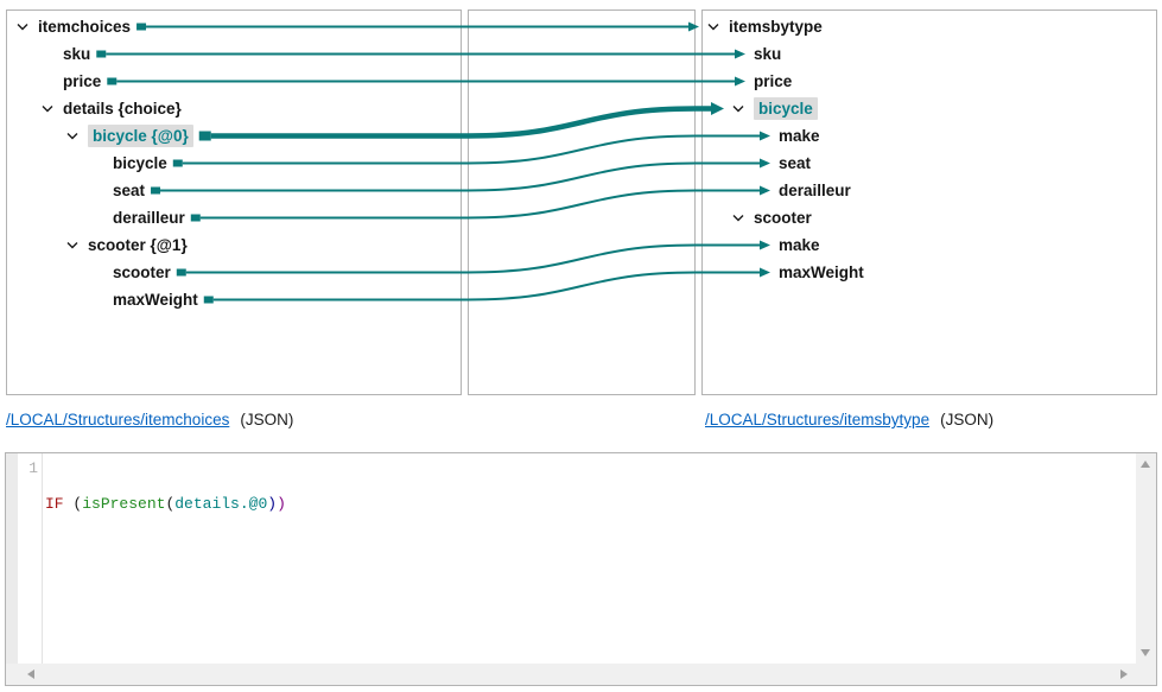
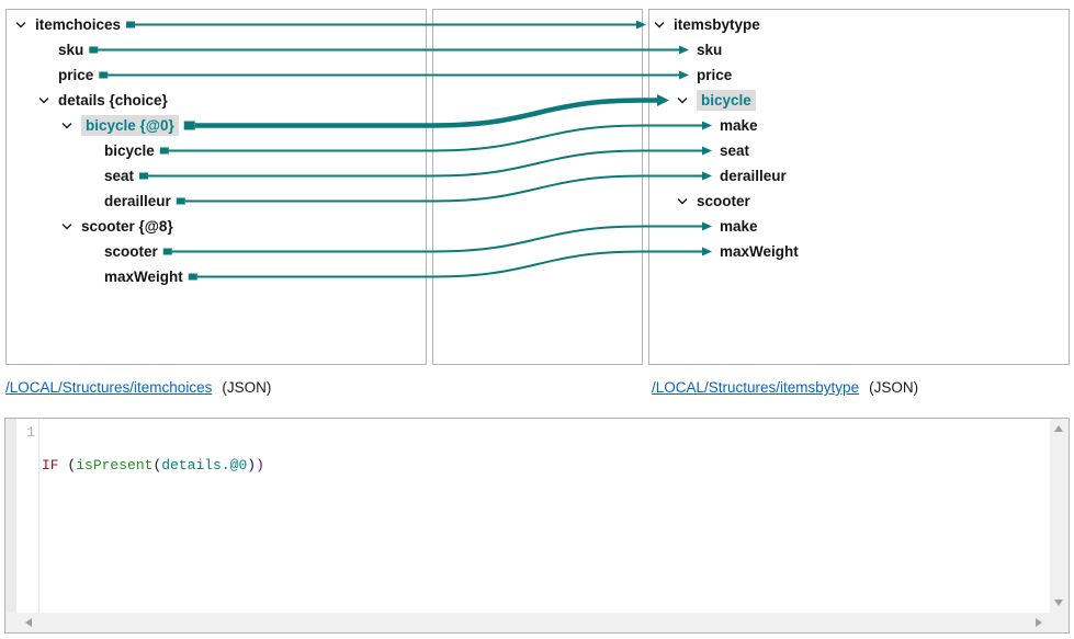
  itemchoices
  sku
  price
  details {choice}
  bicycle {@0}
  bicycle
  seat
  derailleur
- scooter {@1}
+ scooter {@8}
  scooter
  maxWeight
  itemsbytype
  sku
  price
  bicycle
  make
  seat
  derailleur
  scooter
  make
  maxWeight
  /LOCAL/Structures/itemchoices (JSON)
  /LOCAL/Structures/itemsbytype (JSON)
  1
  IF (isPresent(details.@0))
